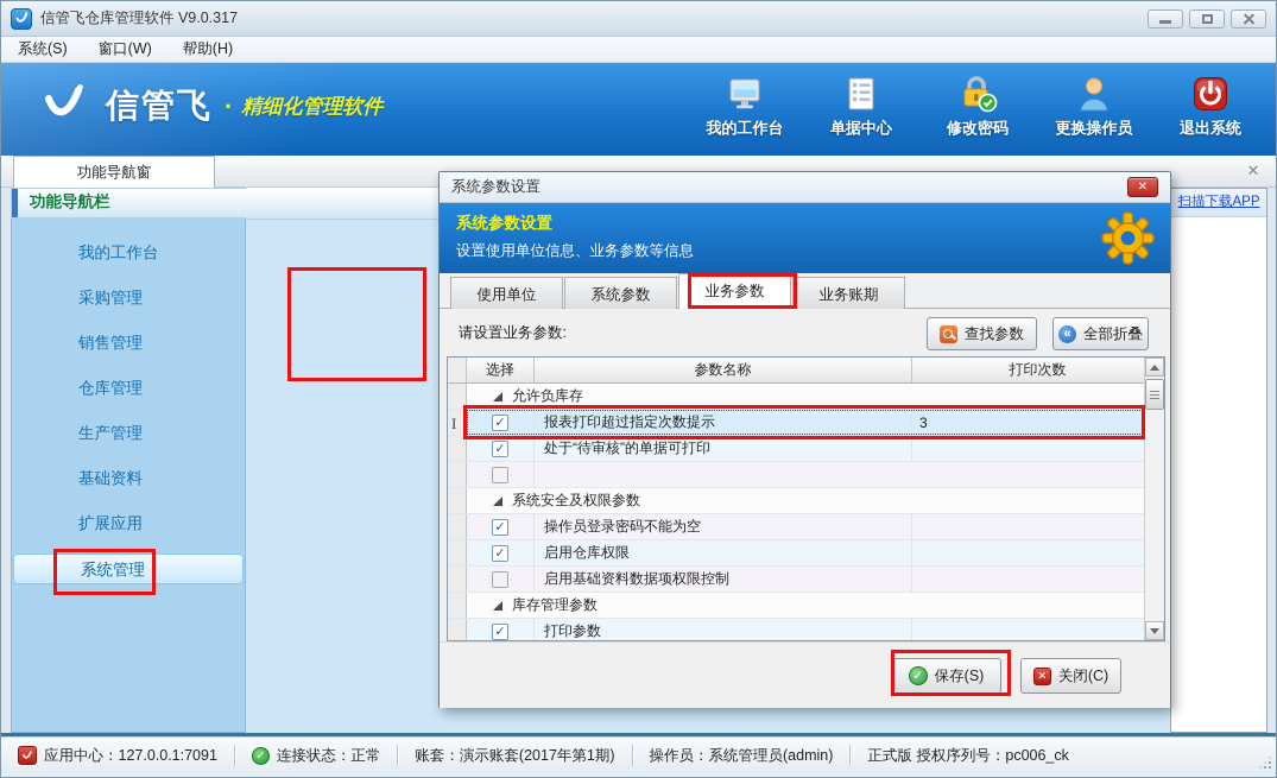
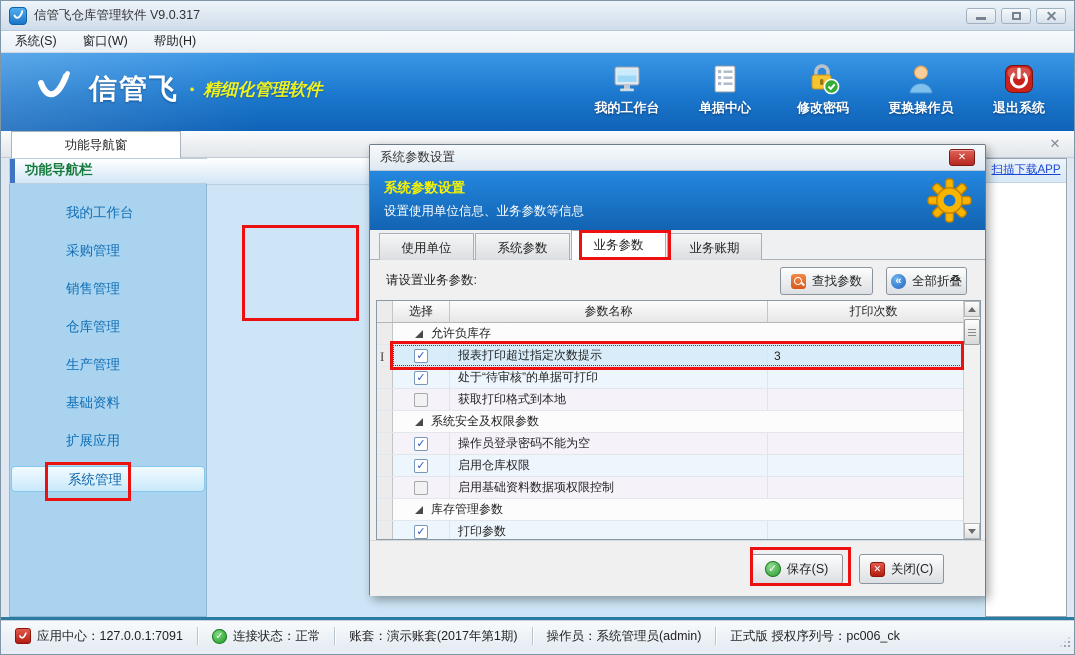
  信管飞仓库管理软件 V9.0.317
  系统(S)
  窗口(W)
  帮助(H)
  信管飞
  ·
  精细化管理软件
  我的工作台
  单据中心
  修改密码
  更换操作员
  退出系统
  功能导航窗
  功能导航栏
  我的工作台
  采购管理
  销售管理
  仓库管理
  生产管理
  基础资料
  扩展应用
  系统管理
  扫描下载APP
  应用中心：127.0.0.1:7091
  连接状态：正常
  账套：演示账套(2017年第1期)
  操作员：系统管理员(admin)
  正式版 授权序列号：pc006_ck
  系统参数设置
  系统参数设置
  设置使用单位信息、业务参数等信息
  使用单位
  系统参数
  业务参数
  业务账期
  请设置业务参数:
  查找参数
  全部折叠
  选择
  参数名称
  打印次数
  允许负库存
  报表打印超过指定次数提示
  3
  处于“待审核”的单据可打印
+ 获取打印格式到本地
  系统安全及权限参数
  操作员登录密码不能为空
  启用仓库权限
  启用基础资料数据项权限控制
  库存管理参数
  打印参数
  保存(S)
  关闭(C)
